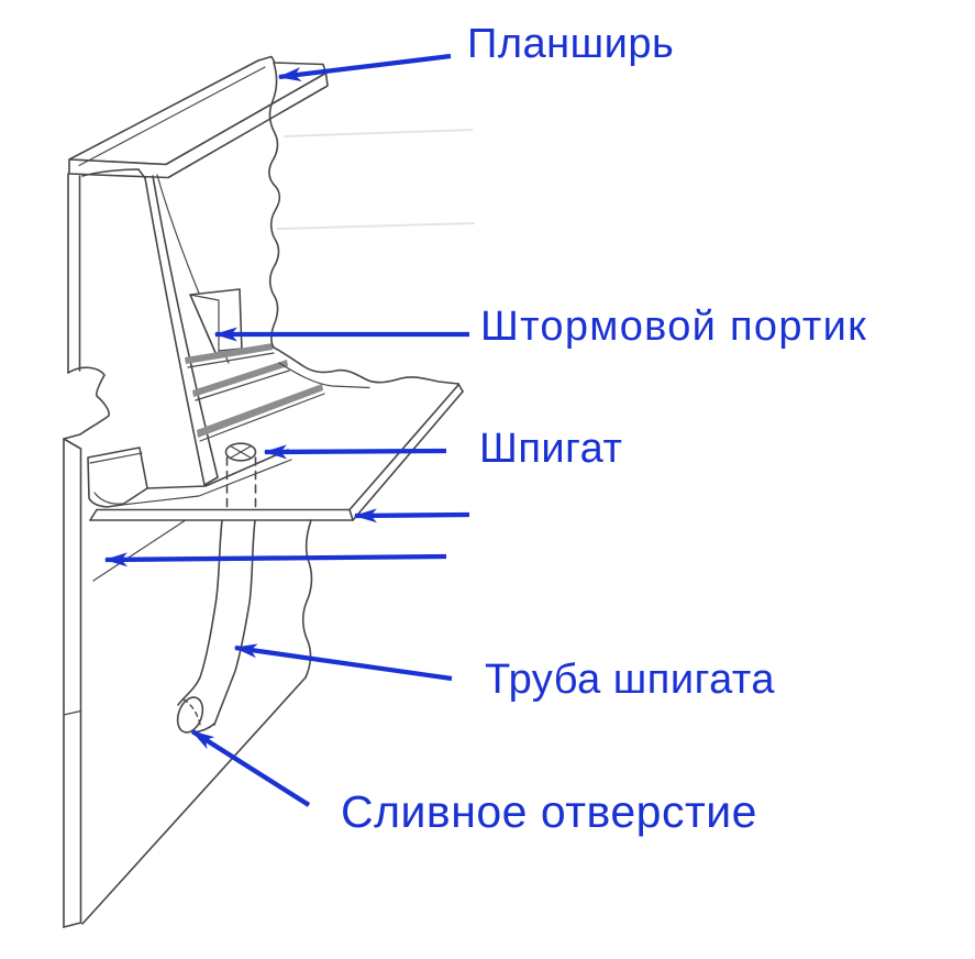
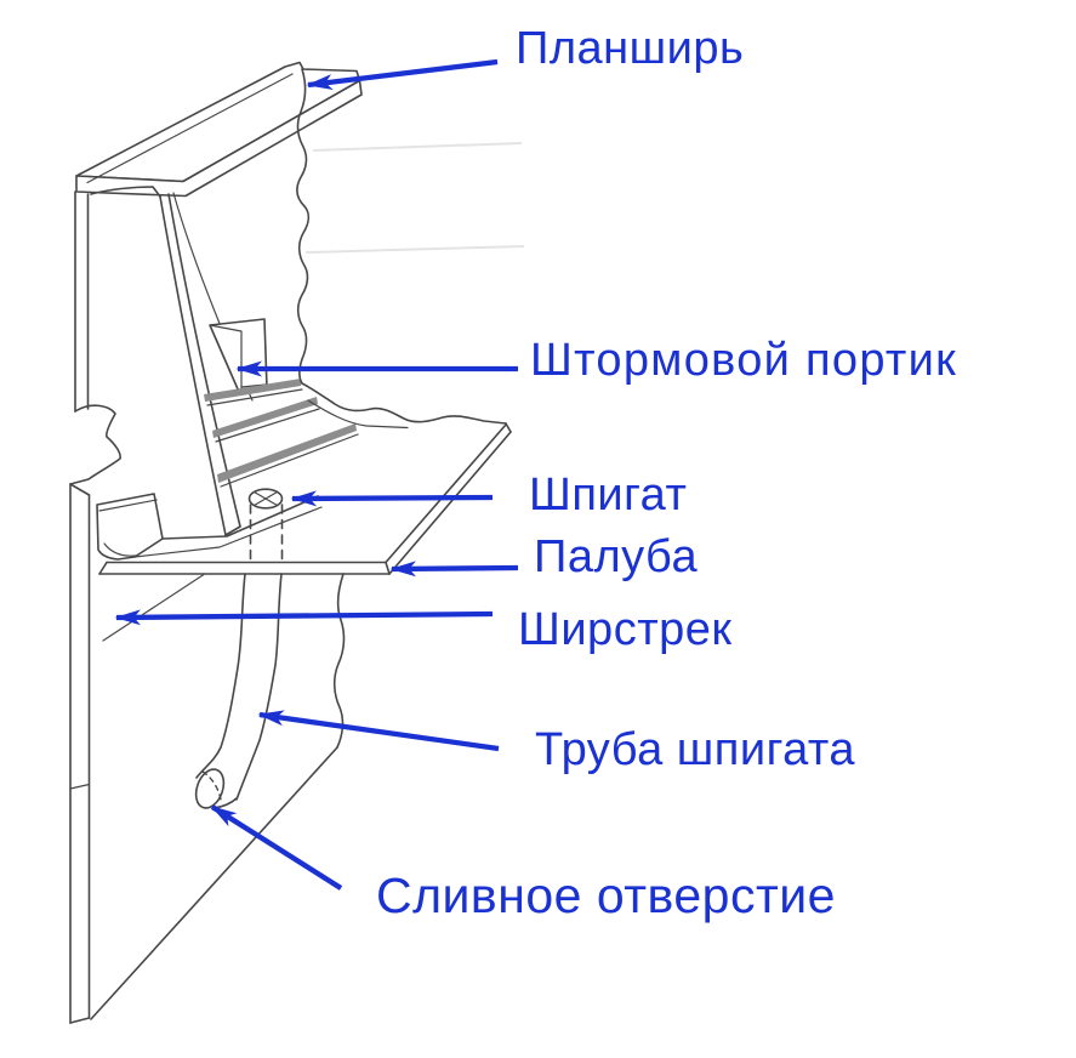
  Планширь
  Штормовой портик
  Шпигат
+ Палуба
+ Ширстрек
  Труба шпигата
  Сливное отверстие
